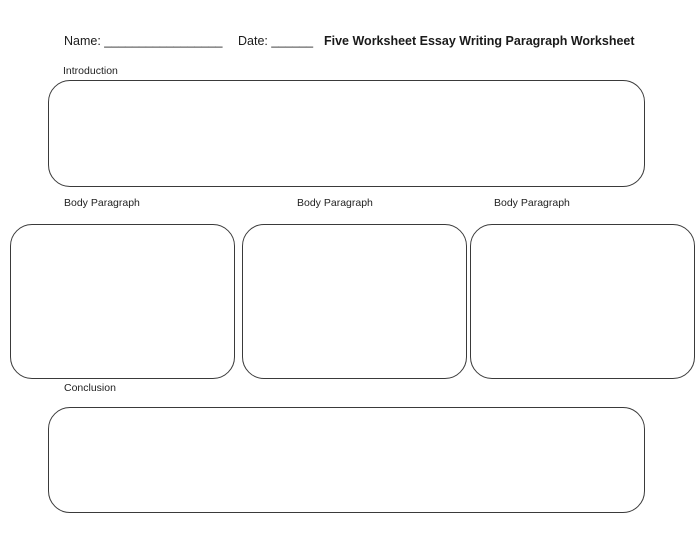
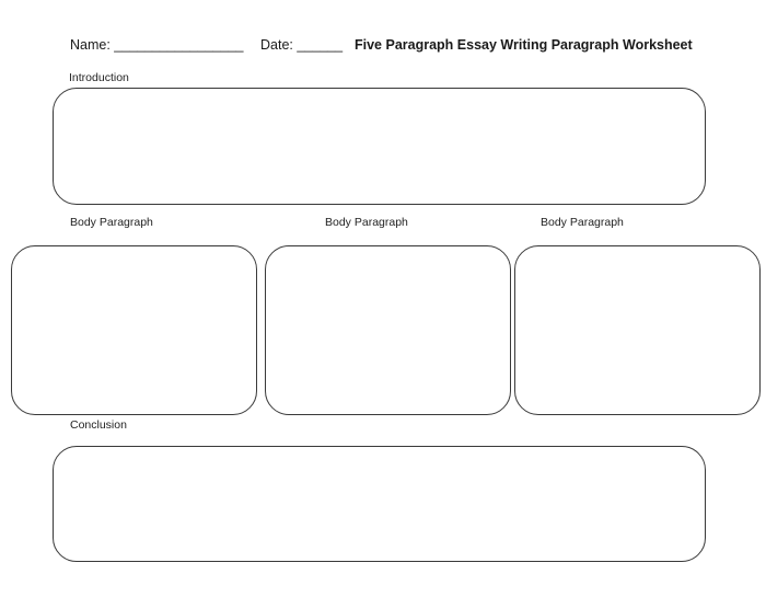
  Name: _________________
  Date: ______
- Five Worksheet Essay Writing Paragraph Worksheet
+ Five Paragraph Essay Writing Paragraph Worksheet
  Introduction
  Body Paragraph
  Body Paragraph
  Body Paragraph
  Conclusion
